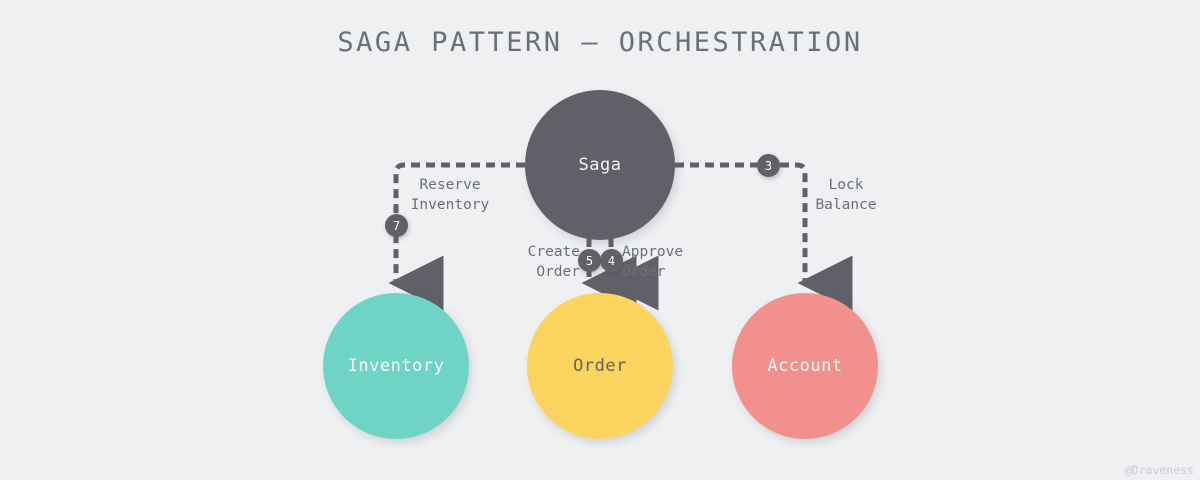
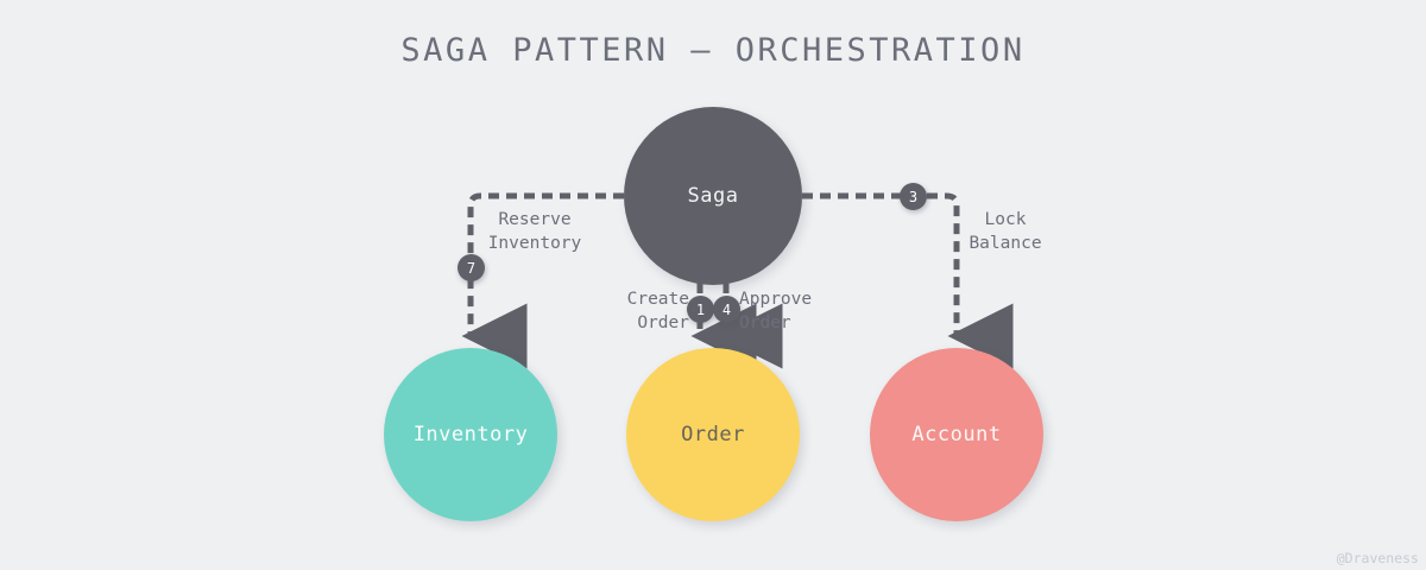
  SAGA PATTERN — ORCHESTRATION
  Saga
  Inventory
  Order
  Account
  Reserve
  Inventory
  Lock
  Balance
  Create
  Order
  Approve
  Order
- 5
+ 1
  4
  7
  3
  @Draveness
